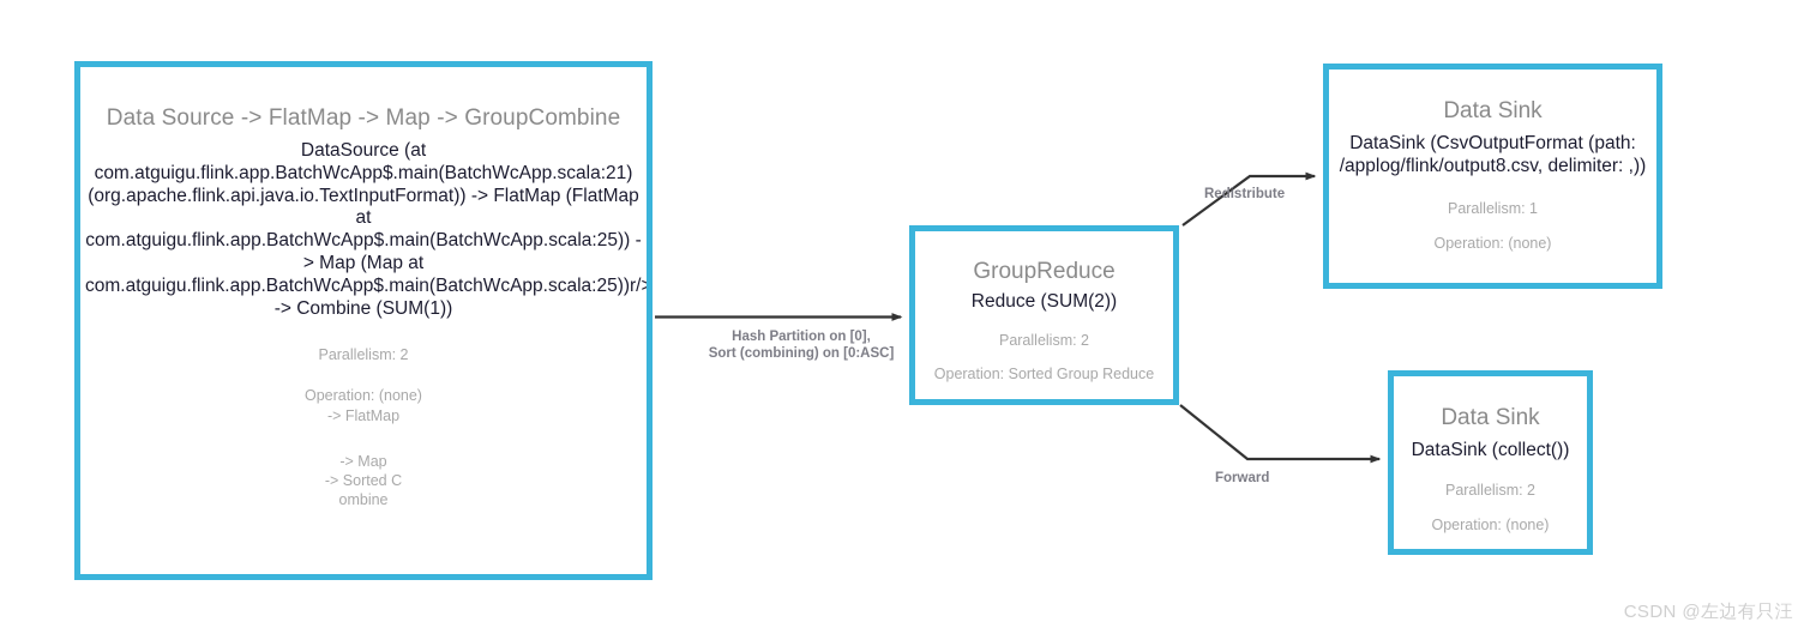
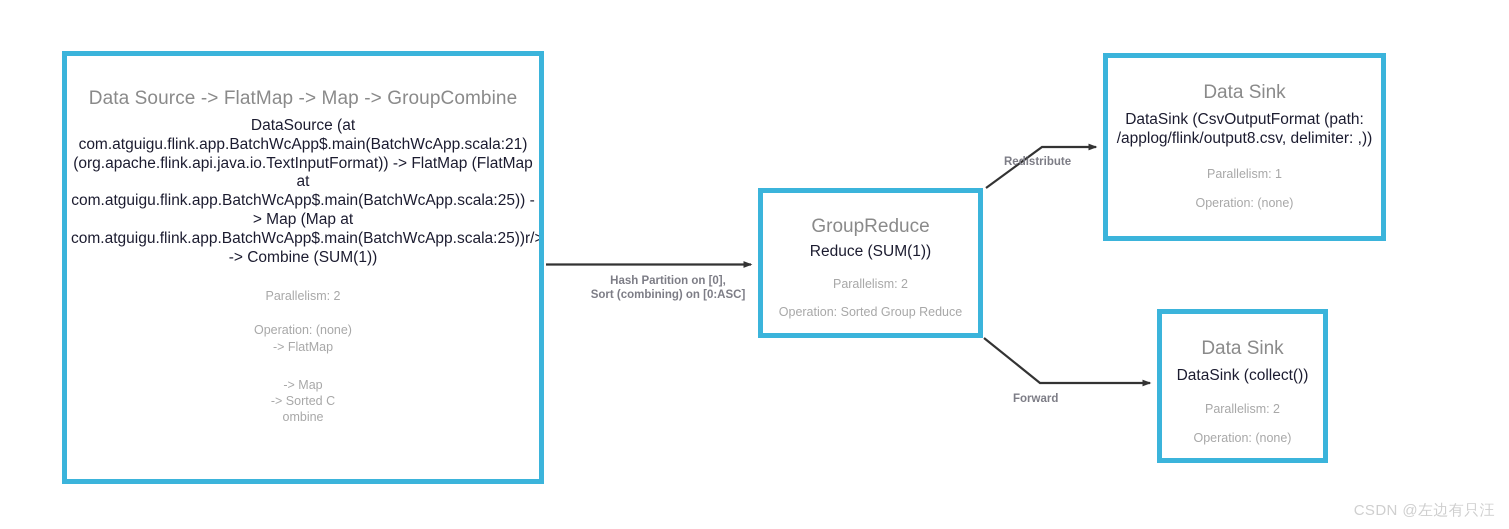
  Hash Partition on [0],
  Sort (combining) on [0:ASC]
  Redistribute
  Forward
  Data Source -> FlatMap -> Map -> GroupCombine
  DataSource (at com.atguigu.flink.app.BatchWcApp$.main(BatchWcApp.scala:21) (org.apache.flink.api.java.io.TextInputFormat)) -> FlatMap (FlatMap at com.atguigu.flink.app.BatchWcApp$.main(BatchWcApp.scala:25)) -> Map (Map at com.atguigu.flink.app.BatchWcApp$.main(BatchWcApp.scala:25))r/ -> Combine (SUM(1))
  Parallelism: 2
  Operation: (none)
  -> FlatMap
  -> Map
  -> Sorted C
  ombine
  GroupReduce
- Reduce (SUM(2))
+ Reduce (SUM(1))
  Parallelism: 2
  Operation: Sorted Group Reduce
  Data Sink
  DataSink (CsvOutputFormat (path: /applog/flink/output8.csv, delimiter: ,))
  Parallelism: 1
  Operation: (none)
  Data Sink
  DataSink (collect())
  Parallelism: 2
  Operation: (none)
  CSDN @左边有只汪
